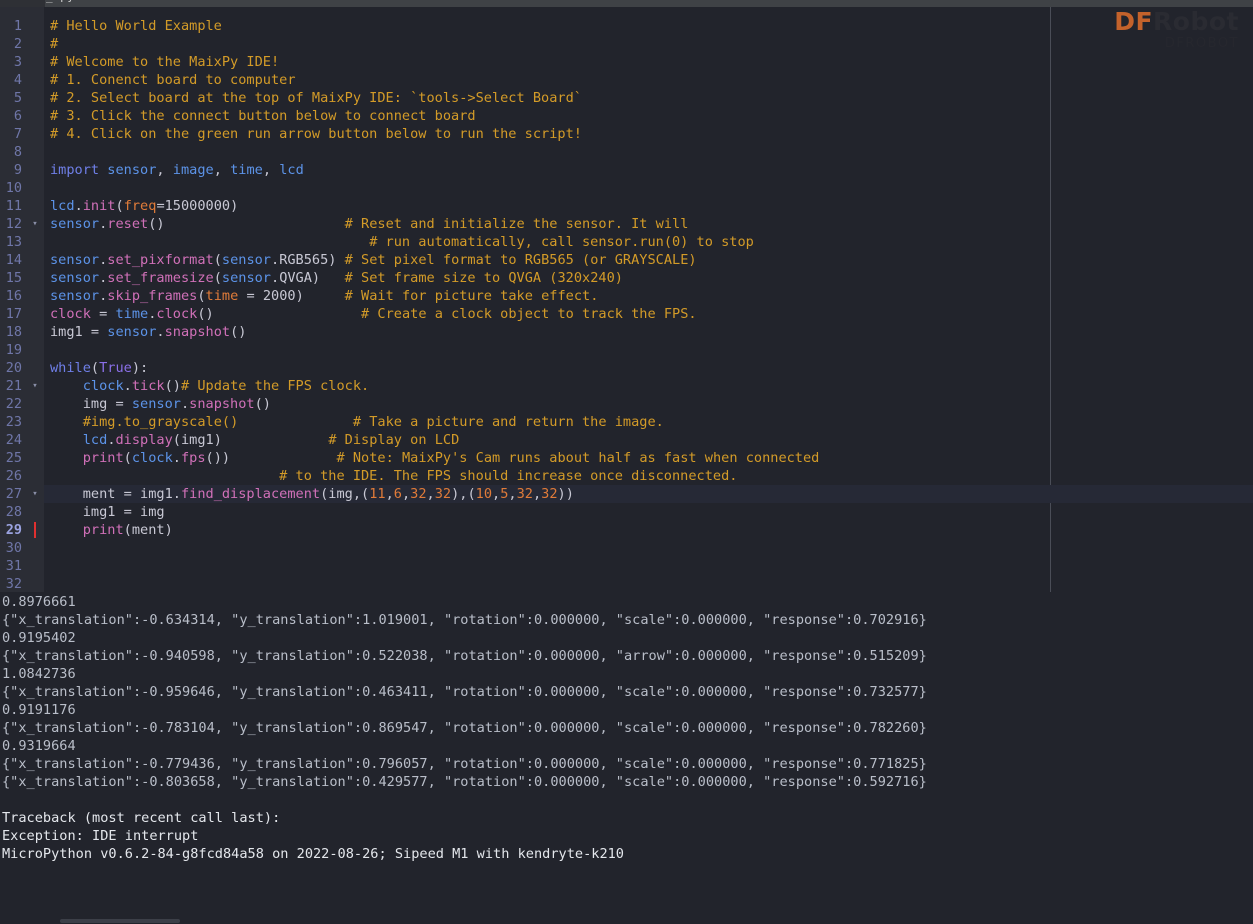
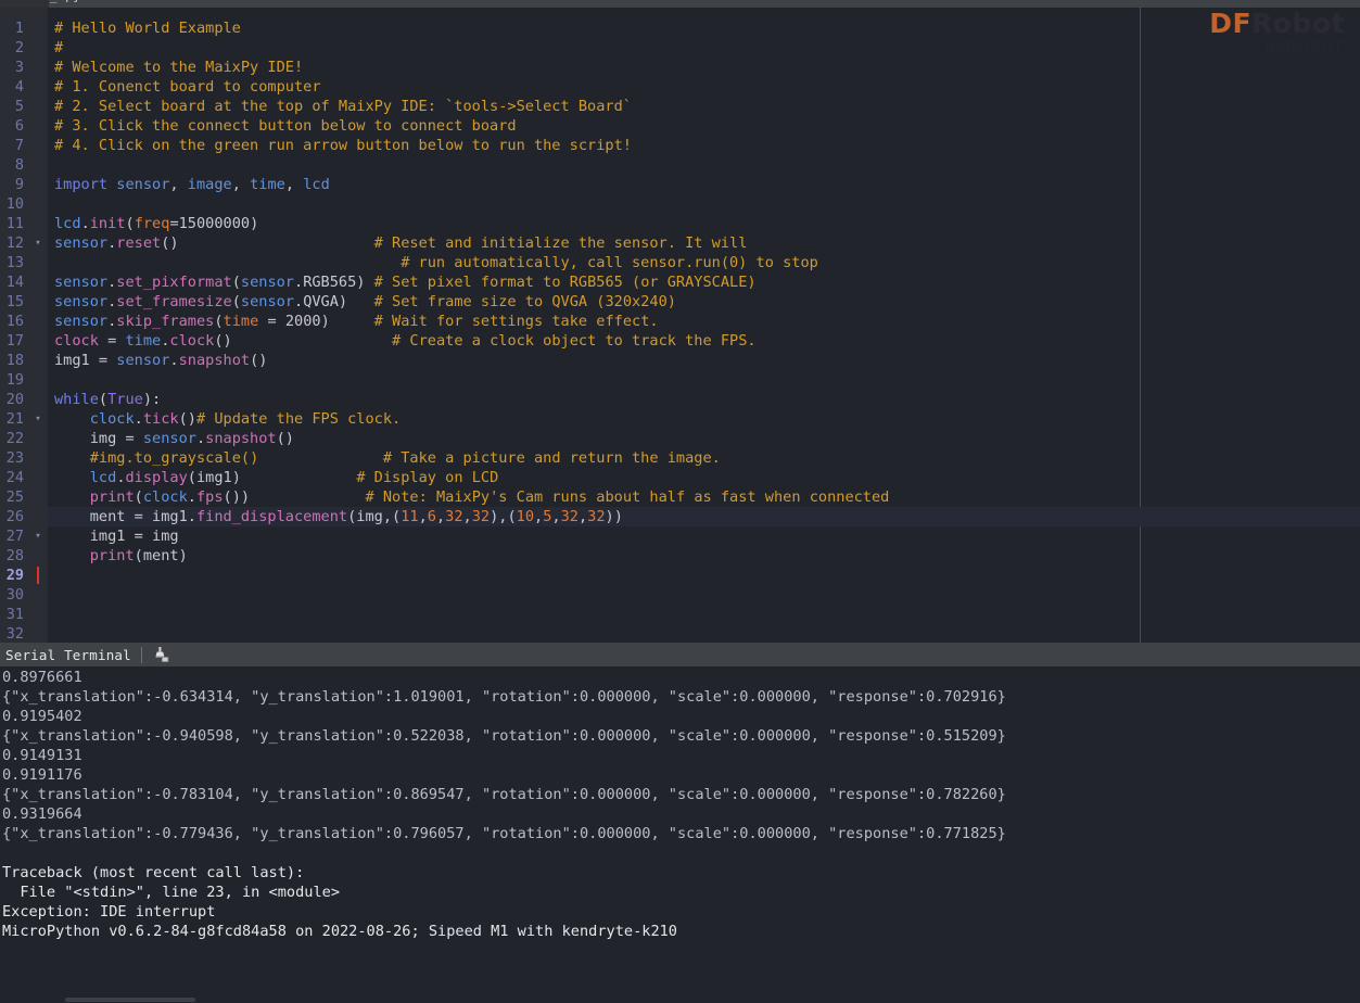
  1
  2
  3
  4
  5
  6
  7
  8
  9
  10
  11
  12
  ▾
  13
  14
  15
  16
  17
  18
  19
  20
  21
  ▾
  22
  23
  24
  25
  26
  27
  ▾
  28
  29
  30
  31
  32
  # Hello World Example
  #
  # Welcome to the MaixPy IDE!
  # 1. Conenct board to computer
  # 2. Select board at the top of MaixPy IDE: `tools->Select Board`
  # 3. Click the connect button below to connect board
  # 4. Click on the green run arrow button below to run the script!
  import sensor, image, time, lcd
  lcd.init(freq=15000000)
  sensor.reset() # Reset and initialize the sensor. It will
  # run automatically, call sensor.run(0) to stop
  sensor.set_pixformat(sensor.RGB565) # Set pixel format to RGB565 (or GRAYSCALE)
  sensor.set_framesize(sensor.QVGA) # Set frame size to QVGA (320x240)
- sensor.skip_frames(time = 2000) # Wait for picture take effect.
+ sensor.skip_frames(time = 2000) # Wait for settings take effect.
  clock = time.clock() # Create a clock object to track the FPS.
  img1 = sensor.snapshot()
  while(True):
  clock.tick()# Update the FPS clock.
  img = sensor.snapshot()
  #img.to_grayscale() # Take a picture and return the image.
  lcd.display(img1) # Display on LCD
  print(clock.fps()) # Note: MaixPy's Cam runs about half as fast when connected
- # to the IDE. The FPS should increase once disconnected.
  ment = img1.find_displacement(img,(11,6,32,32),(10,5,32,32))
  img1 = img
  print(ment)
+ Serial Terminal
  0.8976661
  {"x_translation":-0.634314, "y_translation":1.019001, "rotation":0.000000, "scale":0.000000, "response":0.702916}
  0.9195402
- {"x_translation":-0.940598, "y_translation":0.522038, "rotation":0.000000, "arrow":0.000000, "response":0.515209}
+ {"x_translation":-0.940598, "y_translation":0.522038, "rotation":0.000000, "scale":0.000000, "response":0.515209}
- 1.0842736
+ 0.9149131
- {"x_translation":-0.959646, "y_translation":0.463411, "rotation":0.000000, "scale":0.000000, "response":0.732577}
  0.9191176
  {"x_translation":-0.783104, "y_translation":0.869547, "rotation":0.000000, "scale":0.000000, "response":0.782260}
  0.9319664
  {"x_translation":-0.779436, "y_translation":0.796057, "rotation":0.000000, "scale":0.000000, "response":0.771825}
- {"x_translation":-0.803658, "y_translation":0.429577, "rotation":0.000000, "scale":0.000000, "response":0.592716}
  Traceback (most recent call last):
+ File "<stdin>", line 23, in <module>
  Exception: IDE interrupt
  MicroPython v0.6.2-84-g8fcd84a58 on 2022-08-26; Sipeed M1 with kendryte-k210
